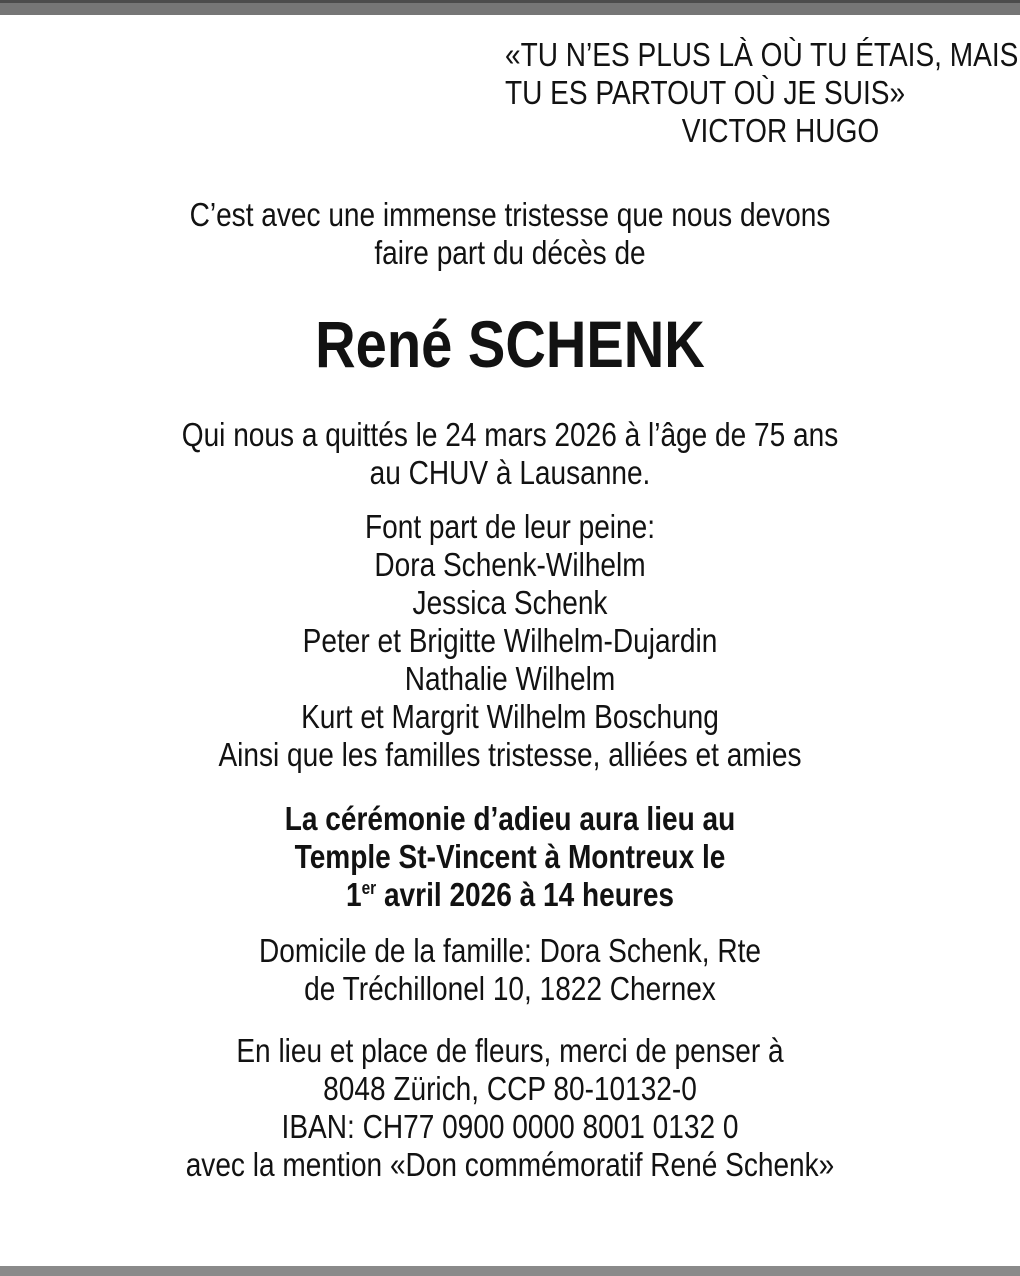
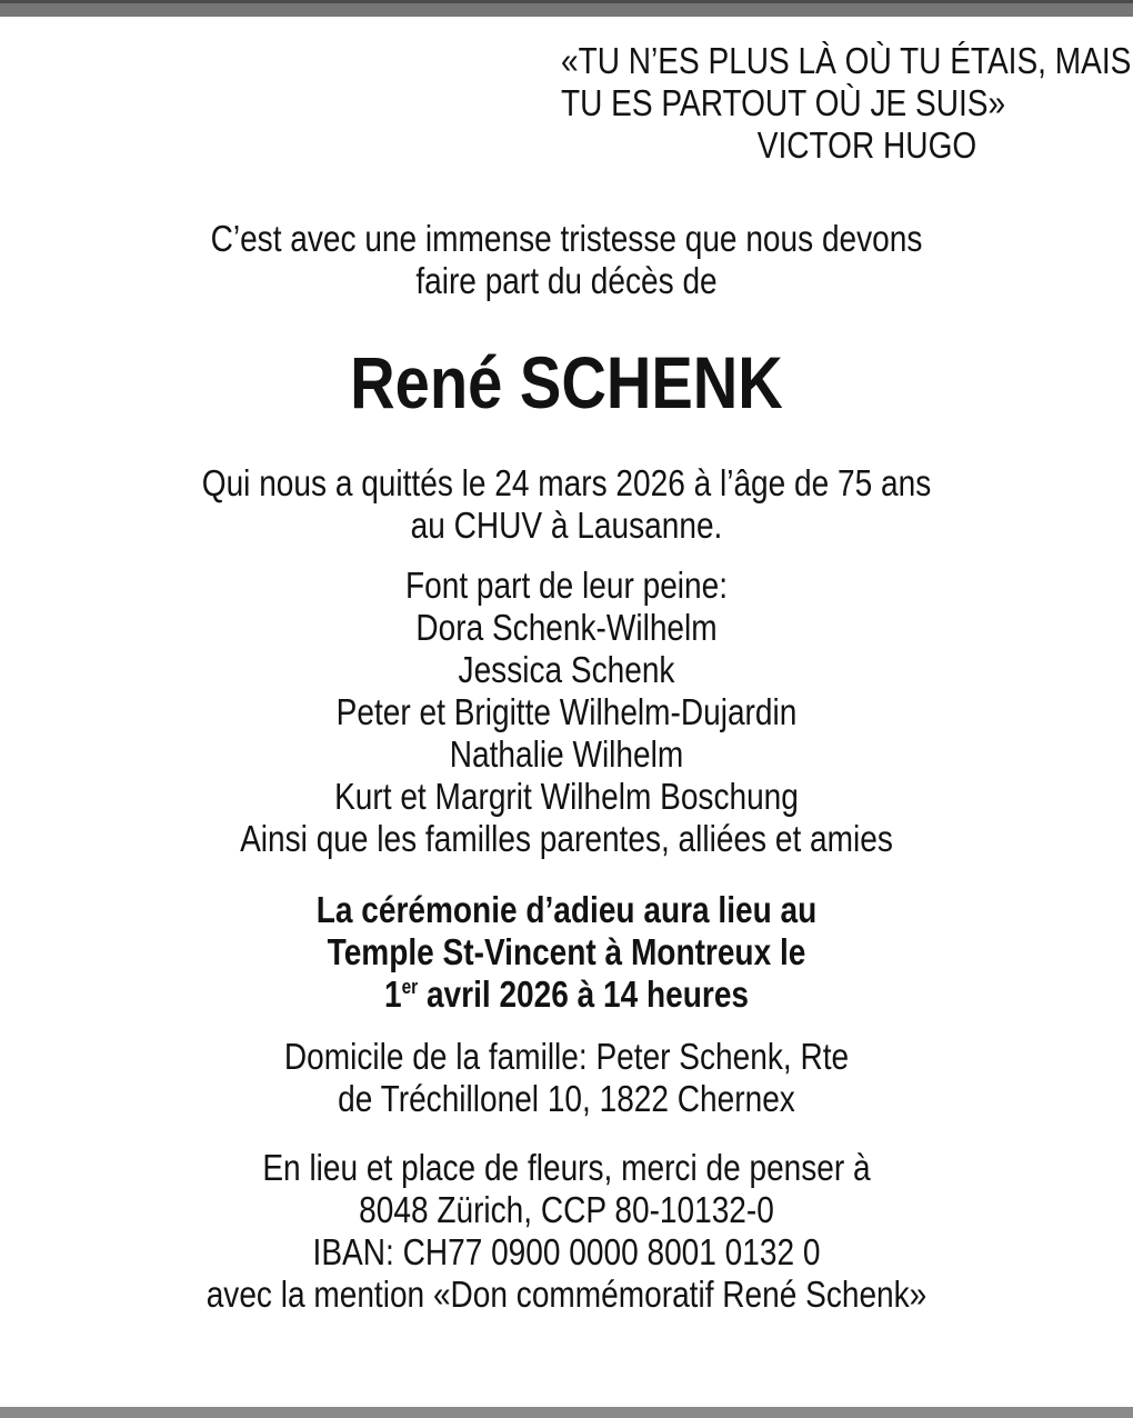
  «TU N’ES PLUS LÀ OÙ TU ÉTAIS, MAIS
  TU ES PARTOUT OÙ JE SUIS»
  VICTOR HUGO
  C’est avec une immense tristesse que nous devons
  faire part du décès de
  René SCHENK
  Qui nous a quittés le 24 mars 2026 à l’âge de 75 ans
  au CHUV à Lausanne.
  Font part de leur peine:
  Dora Schenk-Wilhelm
  Jessica Schenk
  Peter et Brigitte Wilhelm-Dujardin
  Nathalie Wilhelm
  Kurt et Margrit Wilhelm Boschung
- Ainsi que les familles tristesse, alliées et amies
+ Ainsi que les familles parentes, alliées et amies
  La cérémonie d’adieu aura lieu au
  Temple St-Vincent à Montreux le
  1er avril 2026 à 14 heures
- Domicile de la famille: Dora Schenk, Rte
+ Domicile de la famille: Peter Schenk, Rte
  de Tréchillonel 10, 1822 Chernex
  En lieu et place de fleurs, merci de penser à
  8048 Zürich, CCP 80-10132-0
  IBAN: CH77 0900 0000 8001 0132 0
  avec la mention «Don commémoratif René Schenk»
